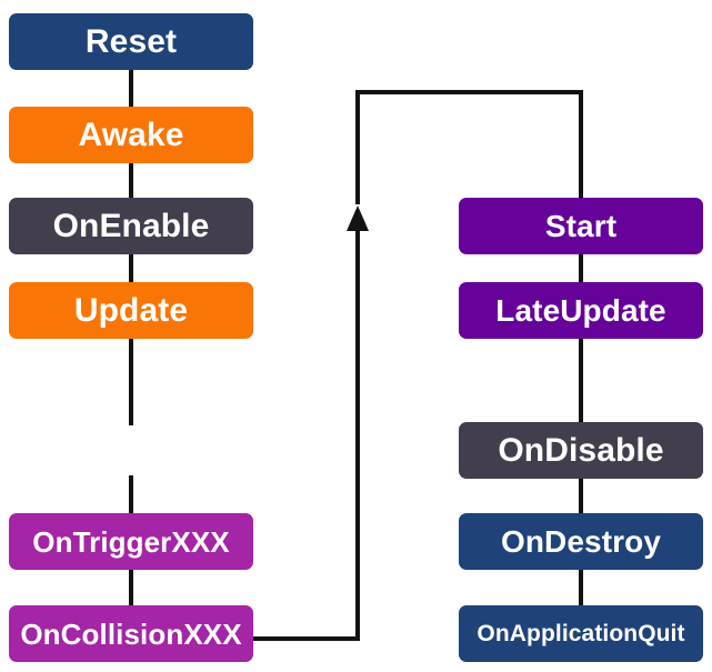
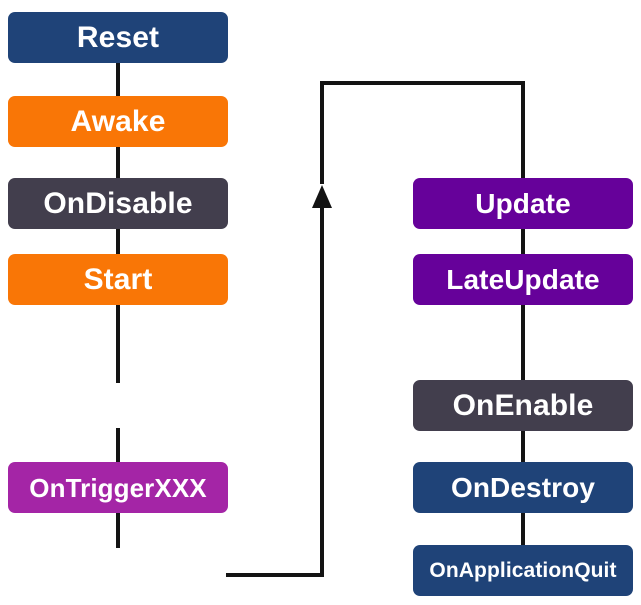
  Reset
  Awake
- OnEnable
+ OnDisable
- Update
+ Start
  OnTriggerXXX
- OnCollisionXXX
- Start
+ Update
  LateUpdate
- OnDisable
+ OnEnable
  OnDestroy
  OnApplicationQuit
